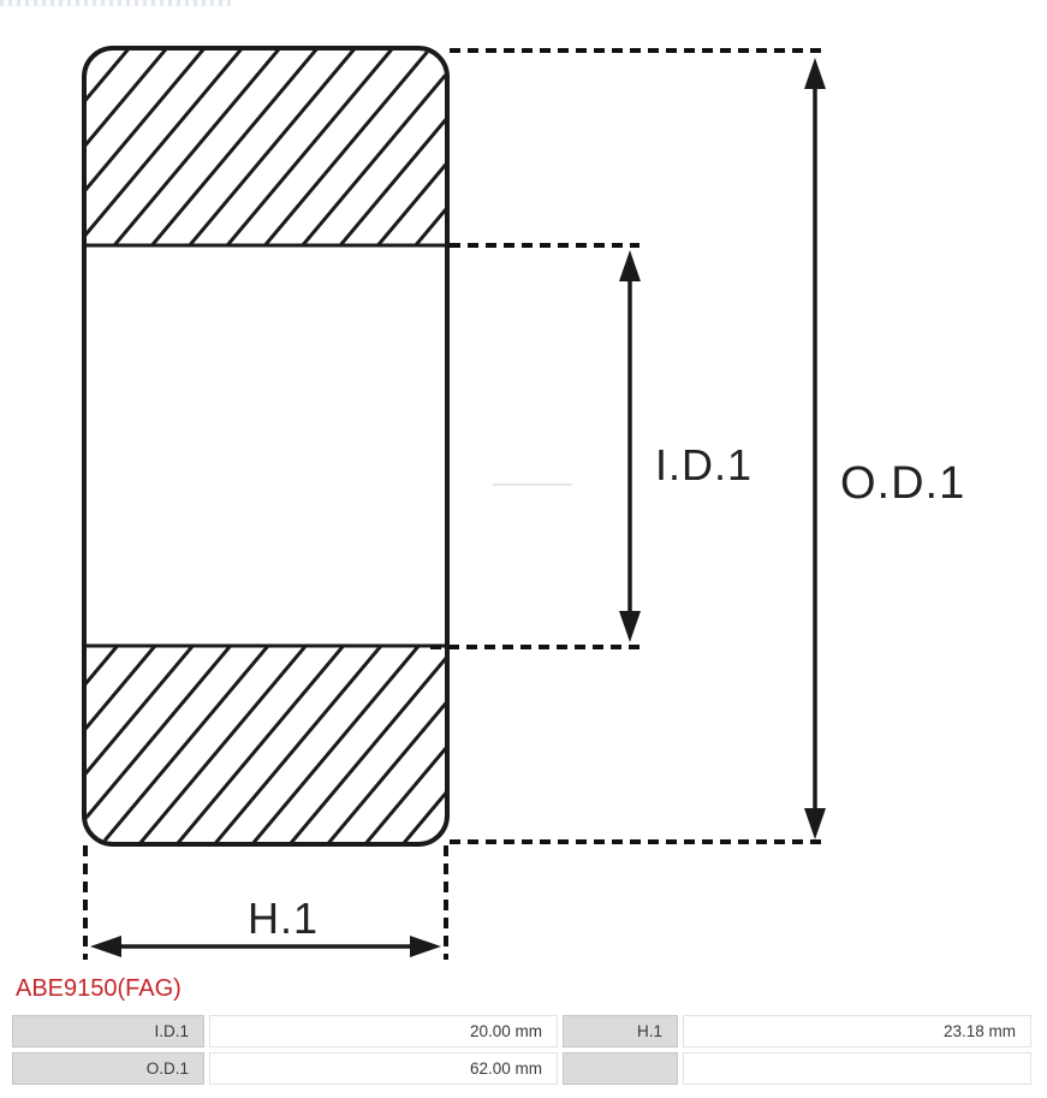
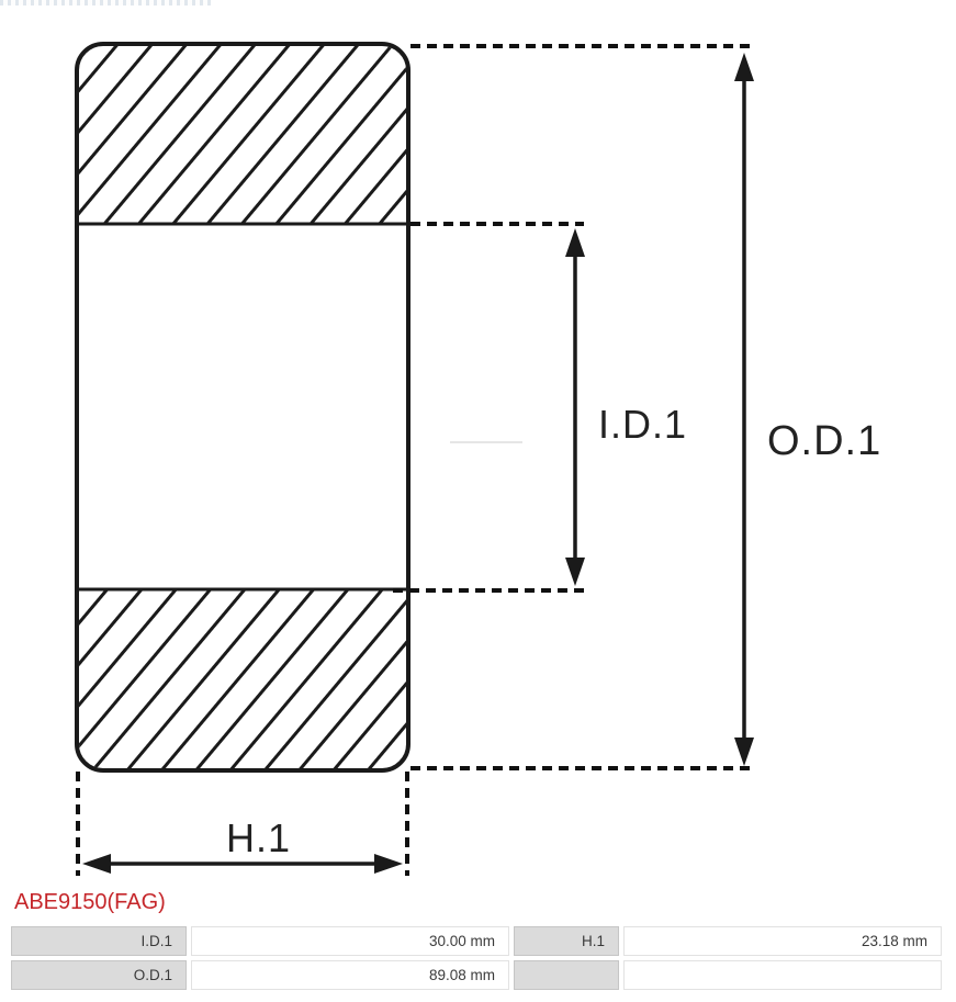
  I.D.1
  O.D.1
  H.1
  ABE9150(FAG)
  I.D.1
- 20.00 mm
+ 30.00 mm
  H.1
  23.18 mm
  O.D.1
- 62.00 mm
+ 89.08 mm
